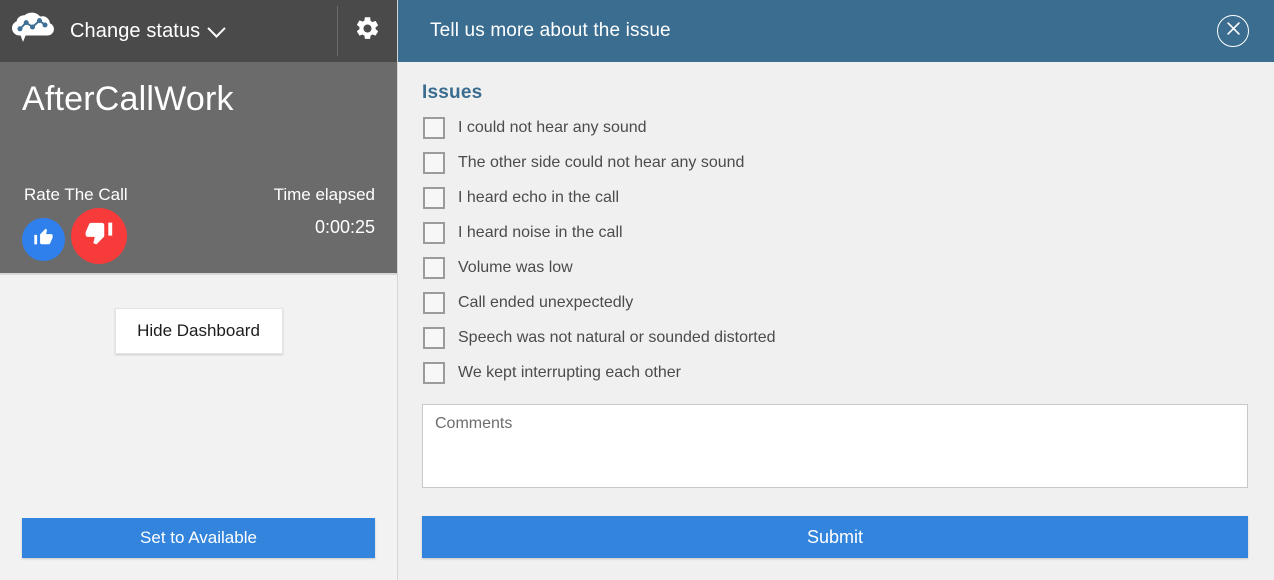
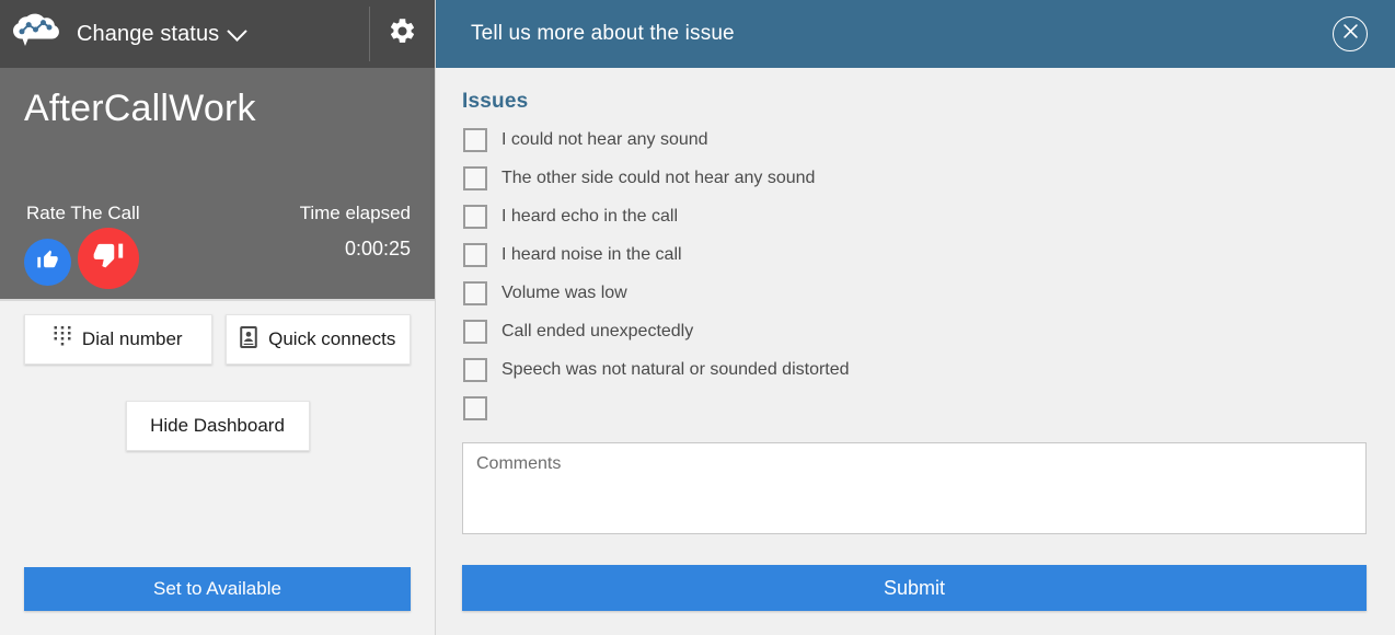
  Change status
  AfterCallWork
  Rate The Call
  Time elapsed
  0:00:25
+ Dial number
+ Quick connects
  Hide Dashboard
  Set to Available
  Tell us more about the issue
  Issues
  I could not hear any sound
  The other side could not hear any sound
  I heard echo in the call
  I heard noise in the call
  Volume was low
  Call ended unexpectedly
  Speech was not natural or sounded distorted
- We kept interrupting each other
  Comments
  Submit
